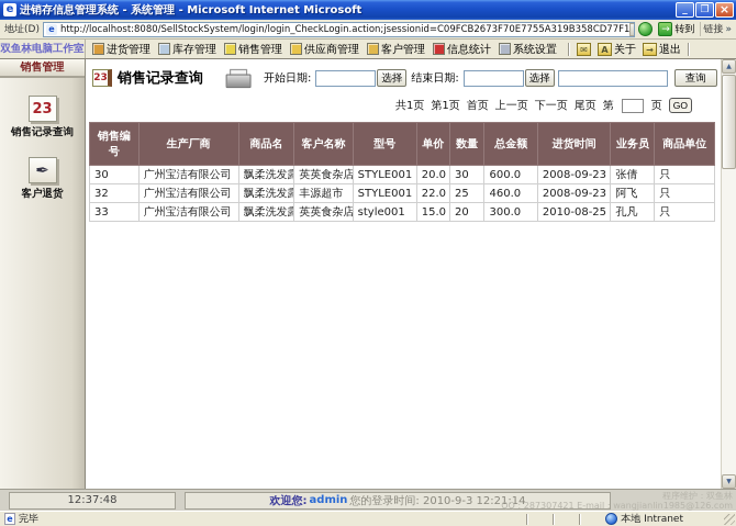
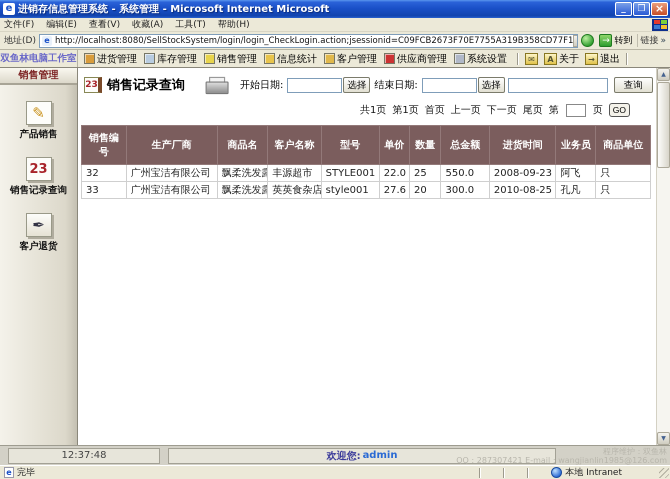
  e
  进销存信息管理系统 - 系统管理 - Microsoft Internet Microsoft
+ 文件(F)
+ 编辑(E)
+ 查看(V)
+ 收藏(A)
+ 工具(T)
+ 帮助(H)
  地址(D)
  e
  http://localhost:8080/SellStockSystem/login/login_CheckLogin.action;jsessionid=C09FCB2673F70E7755A319B358CD77F1
  转到
  链接
  双鱼林电脑工作室
  进货管理
  库存管理
  销售管理
- 供应商管理
+ 信息统计
  客户管理
- 信息统计
+ 供应商管理
  系统设置
  关于
  退出
  销售管理
+ ✎
+ 产品销售
  23
  销售记录查询
  ✒
  客户退货
  23
  销售记录查询
  开始日期:
  选择
  结束日期:
  选择
  查询
  共1页
  第1页
  首页
  上一页
  下一页
  尾页
  第
  页
  GO
  销售编号	生产厂商	商品名	客户名称	型号	单价	数量	总金额	进货时间	业务员	商品单位
- 30	广州宝洁有限公司	飘柔洗发露	英英食杂店	STYLE001	20.0	30	600.0	2008-09-23	张倩	只
- 32	广州宝洁有限公司	飘柔洗发露	丰源超市	STYLE001	22.0	25	460.0	2008-09-23	阿飞	只
+ 32	广州宝洁有限公司	飘柔洗发露	丰源超市	STYLE001	22.0	25	550.0	2008-09-23	阿飞	只
- 33	广州宝洁有限公司	飘柔洗发露	英英食杂店	style001	15.0	20	300.0	2010-08-25	孔凡	只
+ 33	广州宝洁有限公司	飘柔洗发露	英英食杂店	style001	27.6	20	300.0	2010-08-25	孔凡	只
  12:37:48
  欢迎您:
  admin
- 您的登录时间: 2010-9-3 12:21:14
  程序维护：双鱼林
  QQ：287307421 E-mail：wangjianlin1985@126.com
  e
  完毕
  本地 Intranet
